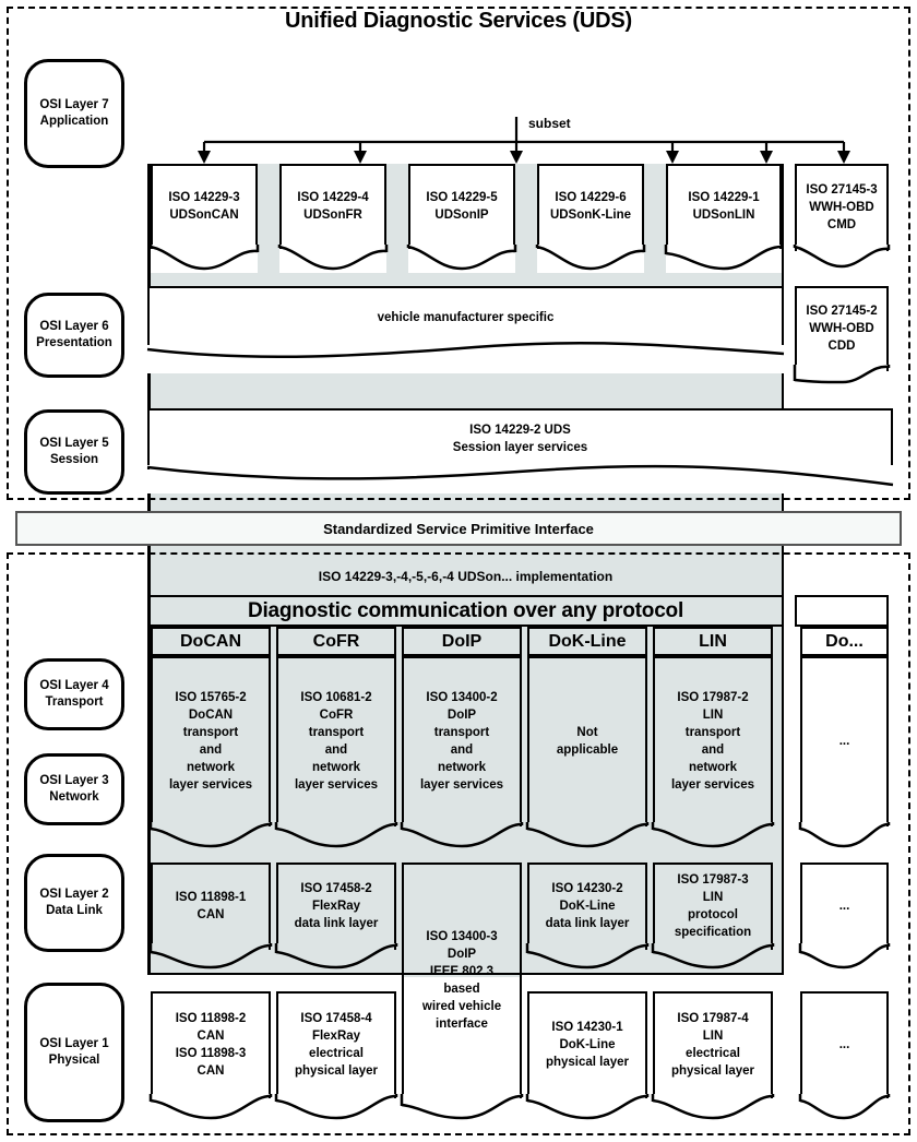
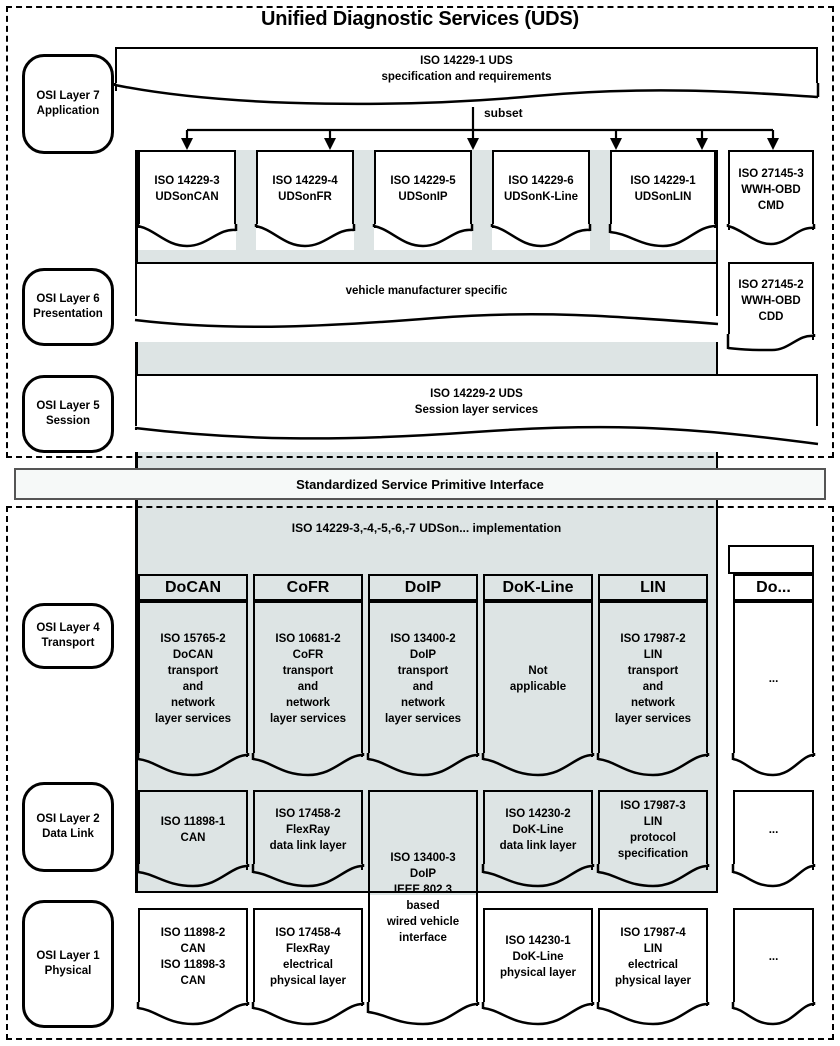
  Unified Diagnostic Services (UDS)
+ ISO 14229-1 UDS
+ specification and requirements
  subset
  OSI Layer 7
  Application
  OSI Layer 6
  Presentation
  OSI Layer 5
  Session
  OSI Layer 4
  Transport
- OSI Layer 3
- Network
  OSI Layer 2
  Data Link
  OSI Layer 1
  Physical
  ISO 14229-3
  UDSonCAN
  ISO 14229-4
  UDSonFR
  ISO 14229-5
  UDSonIP
  ISO 14229-6
  UDSonK-Line
  ISO 14229-1
  UDSonLIN
  ISO 27145-3
  WWH-OBD
  CMD
  vehicle manufacturer specific
  ISO 27145-2
  WWH-OBD
  CDD
  ISO 14229-2 UDS
  Session layer services
  Standardized Service Primitive Interface
- ISO 14229-3,-4,-5,-6,-4 UDSon... implementation
+ ISO 14229-3,-4,-5,-6,-7 UDSon... implementation
- Diagnostic communication over any protocol
  DoCAN
  CoFR
  DoIP
  DoK-Line
  LIN
  Do...
  ISO 15765-2
  DoCAN
  transport
  and
  network
  layer services
  ISO 10681-2
  CoFR
  transport
  and
  network
  layer services
  ISO 13400-2
  DoIP
  transport
  and
  network
  layer services
  Not
  applicable
  ISO 17987-2
  LIN
  transport
  and
  network
  layer services
  ...
  ISO 11898-1
  CAN
  ISO 17458-2
  FlexRay
  data link layer
  ISO 14230-2
  DoK-Line
  data link layer
  ISO 17987-3
  LIN
  protocol
  specification
  ...
  ISO 13400-3
  DoIP
  based
  wired vehicle
  interface
  ISO 11898-2
  CAN
  ISO 11898-3
  CAN
  ISO 17458-4
  FlexRay
  electrical
  physical layer
  ISO 14230-1
  DoK-Line
  physical layer
  ISO 17987-4
  LIN
  electrical
  physical layer
  ...
